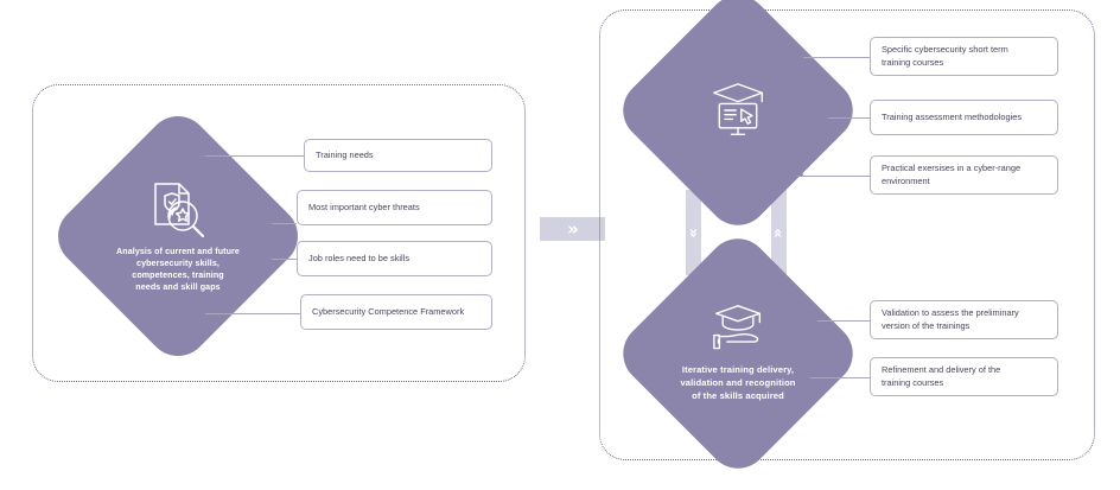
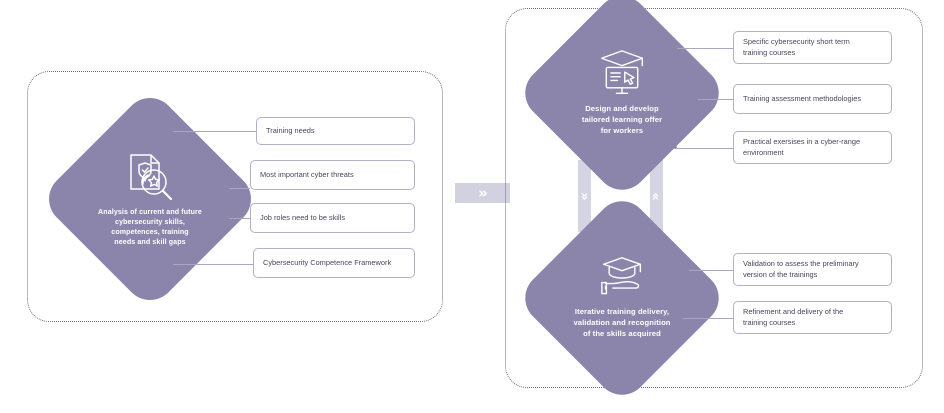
  Analysis of current and future
  cybersecurity skills,
  competences, training
  needs and skill gaps
  Training needs
  Most important cyber threats
  Job roles need to be skills
  Cybersecurity Competence Framework
  »
+ Design and develop
+ tailored learning offer
+ for workers
  Iterative training delivery,
  validation and recognition
  of the skills acquired
  Specific cybersecurity short term
  training courses
  Training assessment methodologies
  Practical exersises in a cyber-range
  environment
  Validation to assess the preliminary
  version of the trainings
  Refinement and delivery of the
  training courses
